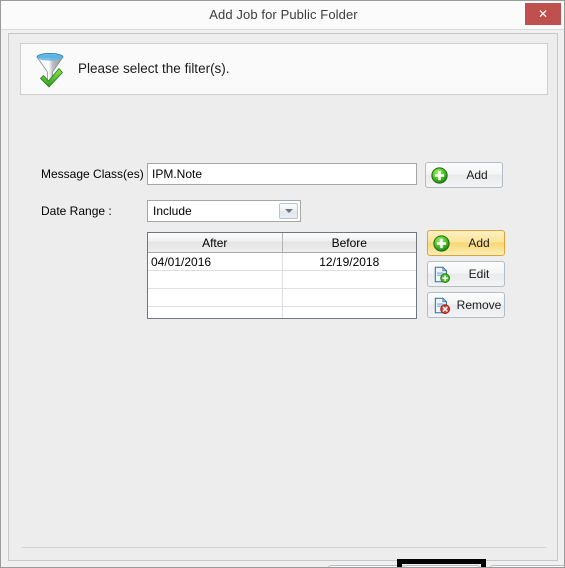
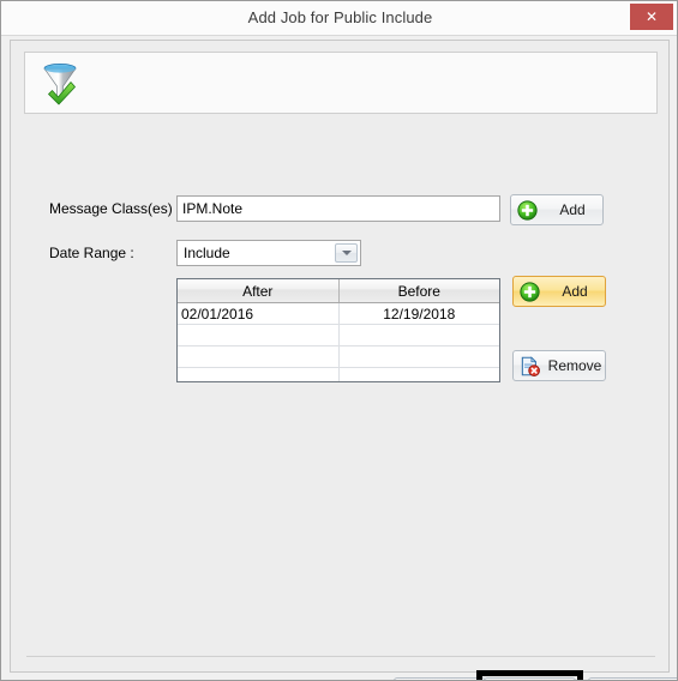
- Add Job for Public Folder
+ Add Job for Public Include
  ✕
- Please select the filter(s).
  Message Class(es)
  IPM.Note
  Add
  Date Range :
  Include
  After	Before
- 04/01/2016	12/19/2018
+ 02/01/2016	12/19/2018
  Add
- Edit
  Remove
